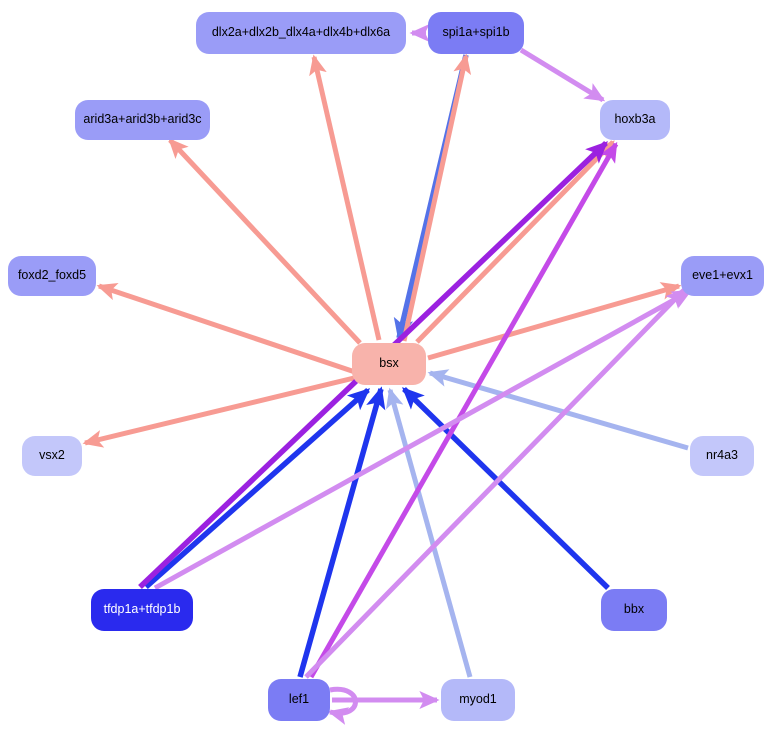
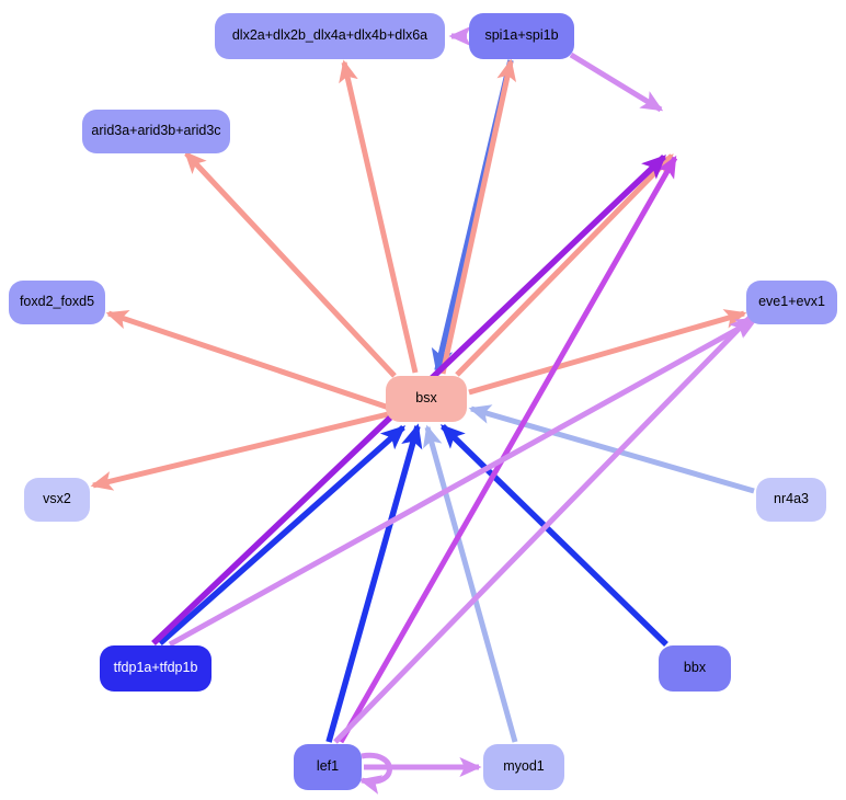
  dlx2a+dlx2b_dlx4a+dlx4b+dlx6a
  spi1a+spi1b
  arid3a+arid3b+arid3c
- hoxb3a
  foxd2_foxd5
  eve1+evx1
  bsx
  vsx2
  nr4a3
  tfdp1a+tfdp1b
  bbx
  lef1
  myod1
